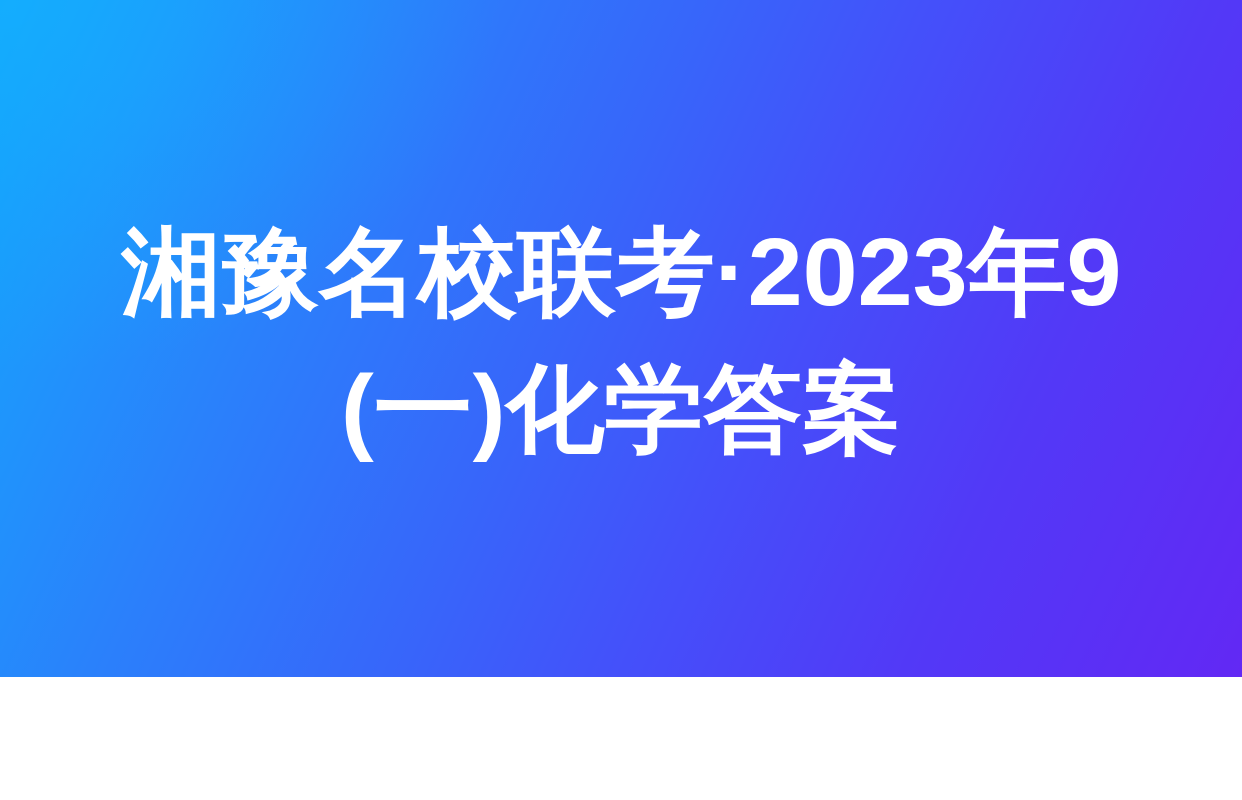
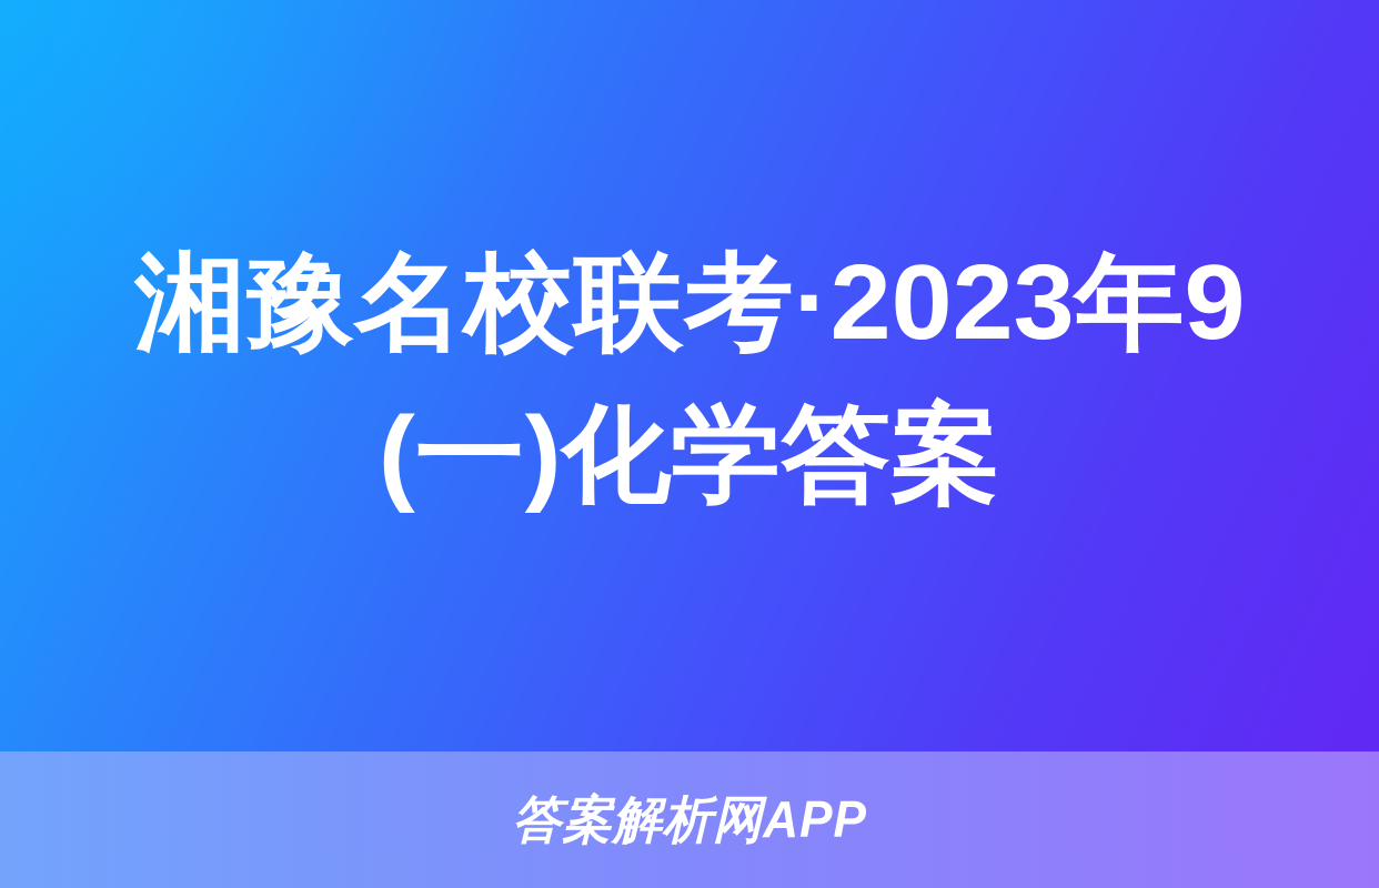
  湘豫名校联考·2023年9
  (一)化学答案
+ 答案解析网APP
